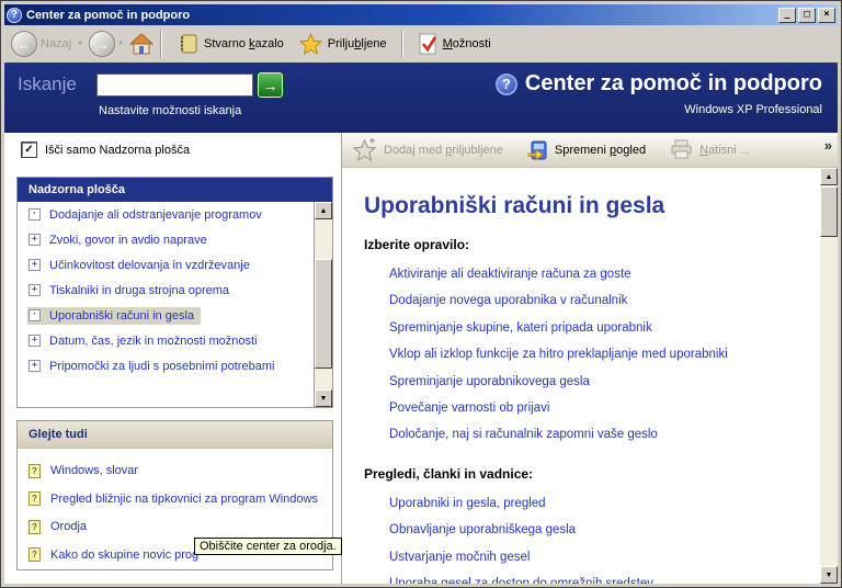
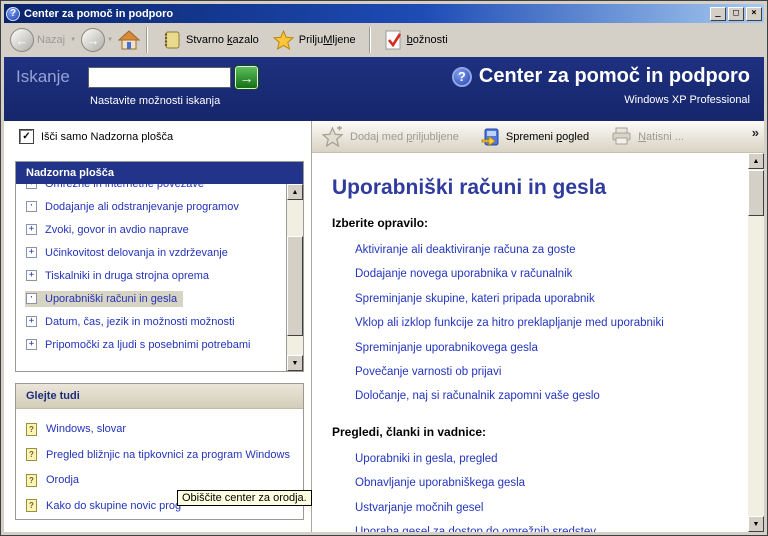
  ?
  Center za pomoč in podporo
  _
  □
  ×
  ←
  Nazaj
  →
  Stvarno kazalo
- Priljubljene
+ PriljuMljene
- Možnosti
+ božnosti
  Iskanje
  →
  Nastavite možnosti iskanja
  ?
  Center za pomoč in podporo
  Windows XP Professional
  ✓
  Išči samo Nadzorna plošča
  Nadzorna plošča
+ Omrežne in internetne povezave
  ·
  Dodajanje ali odstranjevanje programov
  +
  Zvoki, govor in avdio naprave
  +
  Učinkovitost delovanja in vzdrževanje
  +
  Tiskalniki in druga strojna oprema
  ·
  Uporabniški računi in gesla
  +
  Datum, čas, jezik in možnosti možnosti
  +
  Pripomočki za ljudi s posebnimi potrebami
  Glejte tudi
  ?
  Windows, slovar
  ?
  Pregled bližnjic na tipkovnici za program Windows
  ?
  Orodja
  ?
  Kako do skupine novic pro
  Obiščite center za orodja.
  Dodaj med priljubljene
  Spremeni pogled
  Natisni ...
  »
  Uporabniški računi in gesla
  Izberite opravilo:
  Aktiviranje ali deaktiviranje računa za goste
  Dodajanje novega uporabnika v računalnik
  Spreminjanje skupine, kateri pripada uporabnik
  Vklop ali izklop funkcije za hitro preklapljanje med uporabniki
  Spreminjanje uporabnikovega gesla
  Povečanje varnosti ob prijavi
  Določanje, naj si računalnik zapomni vaše geslo
  Pregledi, članki in vadnice:
  Uporabniki in gesla, pregled
  Obnavljanje uporabniškega gesla
  Ustvarjanje močnih gesel
  Uporaba gesel za dostop do omrežnih sredstev
